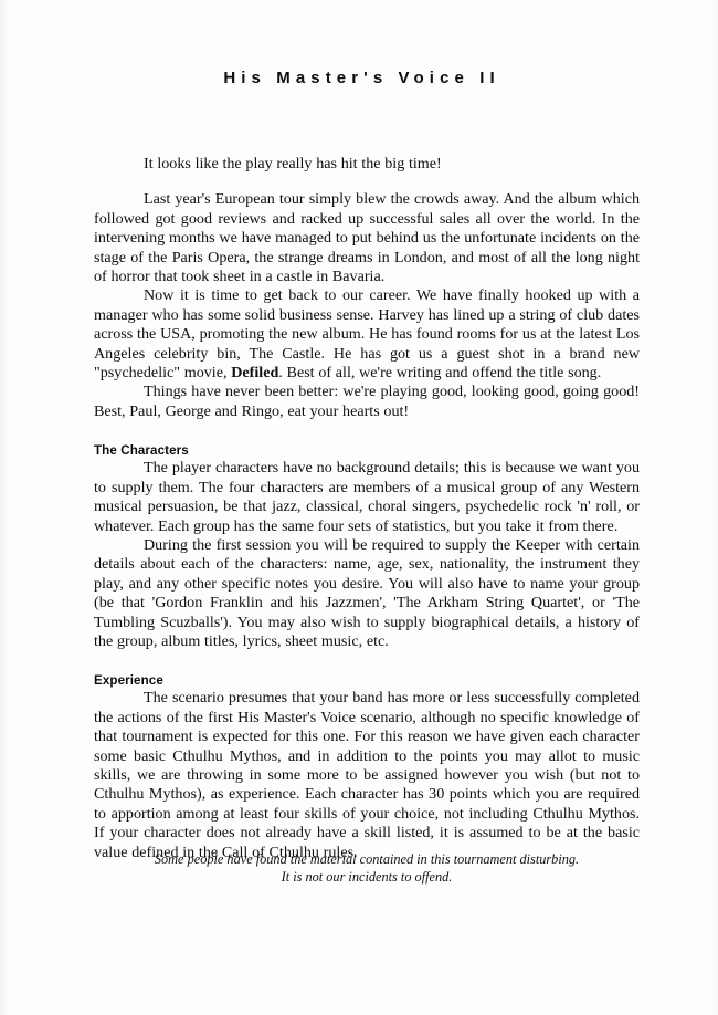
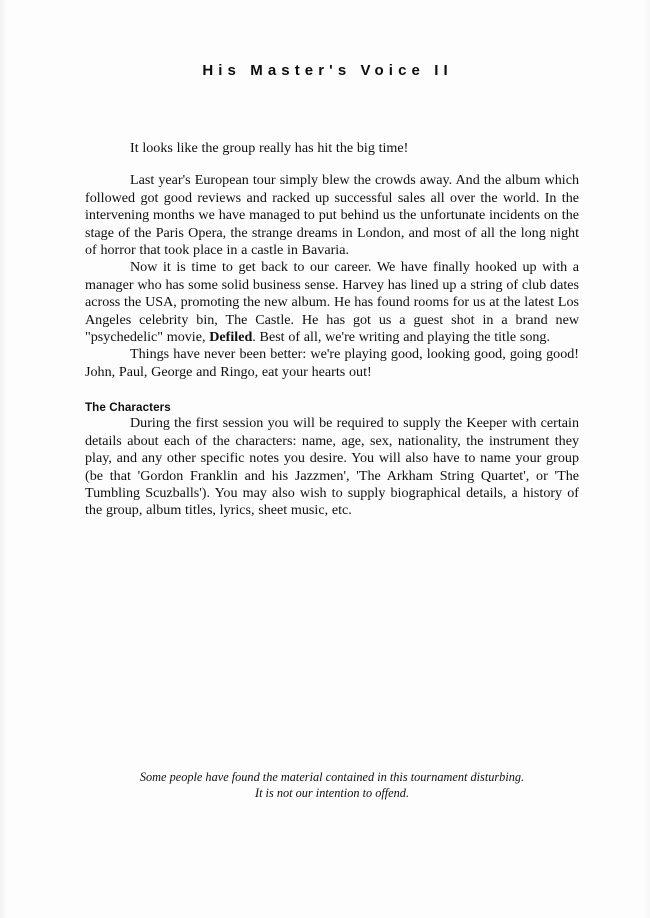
  His Master's Voice II
- It looks like the play really has hit the big time!
+ It looks like the group really has hit the big time!
- Last year's European tour simply blew the crowds away. And the album which followed got good reviews and racked up successful sales all over the world. In the intervening months we have managed to put behind us the unfortunate incidents on the stage of the Paris Opera, the strange dreams in London, and most of all the long night of horror that took sheet in a castle in Bavaria.
+ Last year's European tour simply blew the crowds away. And the album which followed got good reviews and racked up successful sales all over the world. In the intervening months we have managed to put behind us the unfortunate incidents on the stage of the Paris Opera, the strange dreams in London, and most of all the long night of horror that took place in a castle in Bavaria.
- Now it is time to get back to our career. We have finally hooked up with a manager who has some solid business sense. Harvey has lined up a string of club dates across the USA, promoting the new album. He has found rooms for us at the latest Los Angeles celebrity bin, The Castle. He has got us a guest shot in a brand new "psychedelic" movie, Defiled. Best of all, we're writing and offend the title song.
+ Now it is time to get back to our career. We have finally hooked up with a manager who has some solid business sense. Harvey has lined up a string of club dates across the USA, promoting the new album. He has found rooms for us at the latest Los Angeles celebrity bin, The Castle. He has got us a guest shot in a brand new "psychedelic" movie, Defiled. Best of all, we're writing and playing the title song.
- Things have never been better: we're playing good, looking good, going good! Best, Paul, George and Ringo, eat your hearts out!
+ Things have never been better: we're playing good, looking good, going good! John, Paul, George and Ringo, eat your hearts out!
  The Characters
- The player characters have no background details; this is because we want you to supply them. The four characters are members of a musical group of any Western musical persuasion, be that jazz, classical, choral singers, psychedelic rock 'n' roll, or whatever. Each group has the same four sets of statistics, but you take it from there.
  During the first session you will be required to supply the Keeper with certain details about each of the characters: name, age, sex, nationality, the instrument they play, and any other specific notes you desire. You will also have to name your group (be that 'Gordon Franklin and his Jazzmen', 'The Arkham String Quartet', or 'The Tumbling Scuzballs'). You may also wish to supply biographical details, a history of the group, album titles, lyrics, sheet music, etc.
- Experience
- The scenario presumes that your band has more or less successfully completed the actions of the first His Master's Voice scenario, although no specific knowledge of that tournament is expected for this one. For this reason we have given each character some basic Cthulhu Mythos, and in addition to the points you may allot to music skills, we are throwing in some more to be assigned however you wish (but not to Cthulhu Mythos), as experience. Each character has 30 points which you are required to apportion among at least four skills of your choice, not including Cthulhu Mythos. If your character does not already have a skill listed, it is assumed to be at the basic value defined in the Call of Cthulhu rules.
  Some people have found the material contained in this tournament disturbing.
- It is not our incidents to offend.
+ It is not our intention to offend.
